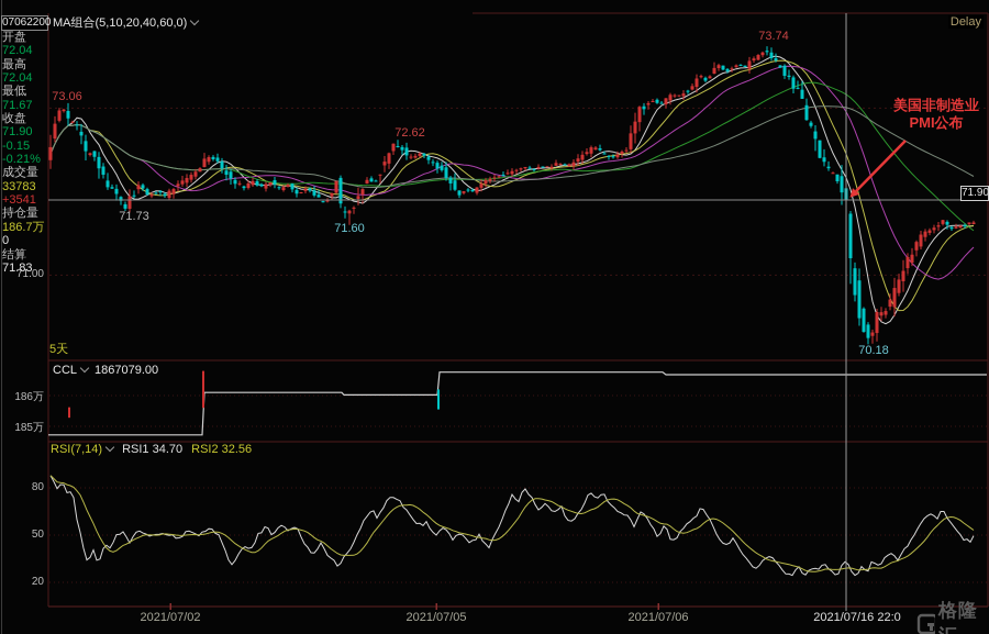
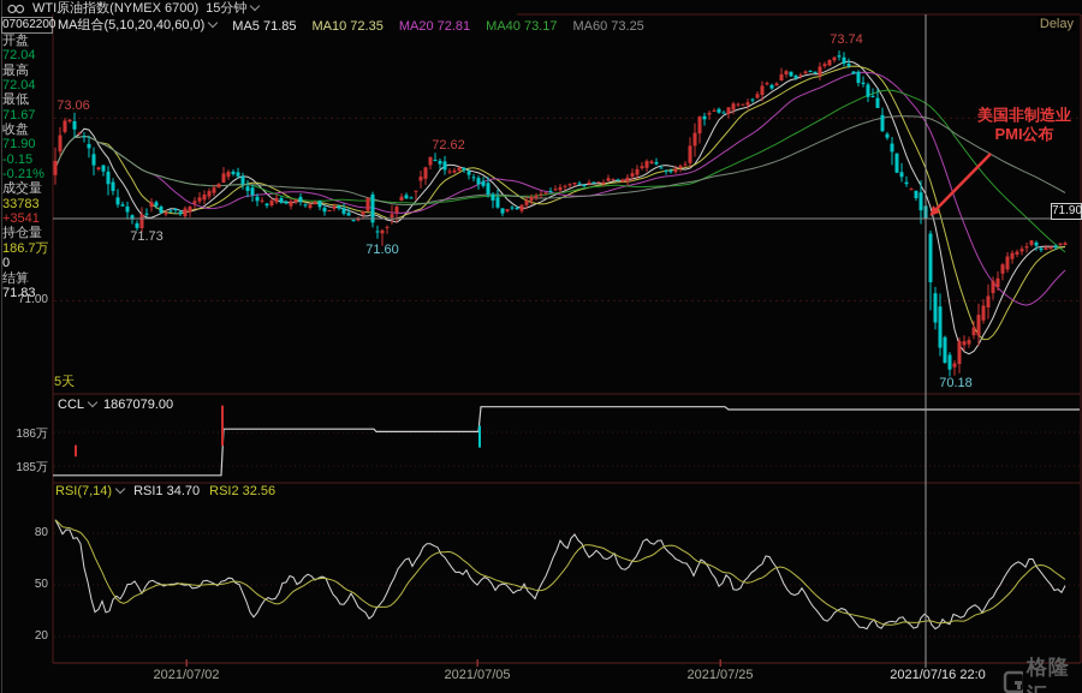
+ WTI原油指数(NYMEX 6700)
+ 15分钟
  Delay
  07062200
  MA组合(5,10,20,40,60,0)
+ MA5 71.85
+ MA10 72.35
+ MA20 72.81
+ MA40 73.17
+ MA60 73.25
  开盘
  72.04
  最高
  72.04
  最低
  71.67
  收盘
  71.90
  -0.15
  -0.21%
  成交量
  33783
  +3541
  持仓量
  186.7万
  0
  结算
  71.83
  5天
  CCL
  1867079.00
  RSI(7,14)
  RSI1 34.70
  RSI2 32.56
  美国非制造业
  PMI公布
  71.90
  71.00
  186万
  185万
  80
  50
  20
  73.06
  71.73
  71.60
  72.62
  73.74
  70.18
  2021/07/02
  2021/07/05
- 2021/07/06
+ 2021/07/25
  2021/07/16 22:0
